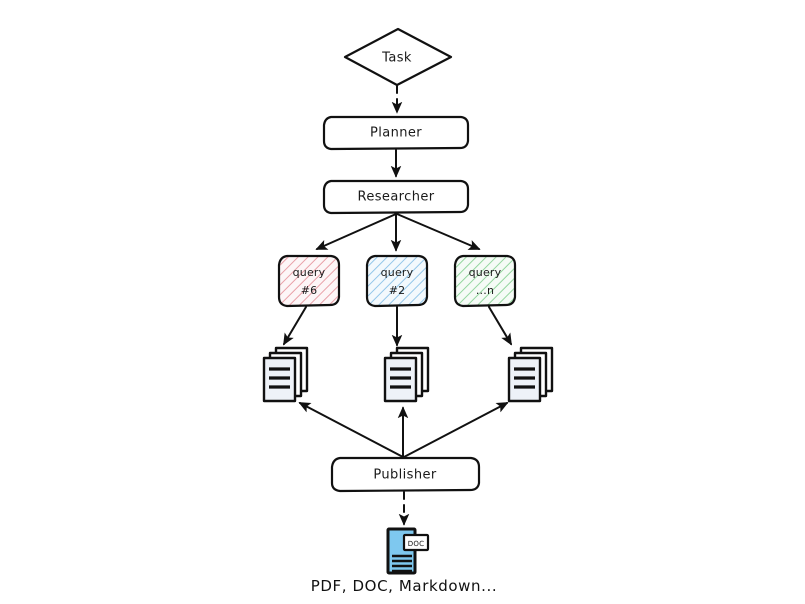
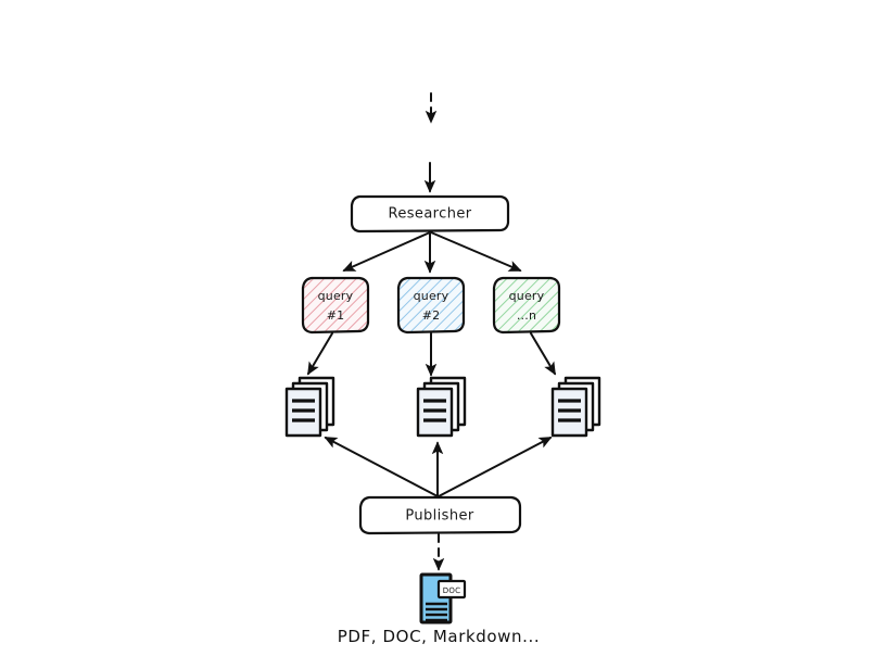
- Task
- Planner
  Researcher
  query
- #6
+ #1
  query
  #2
  query
  ...n
  Publisher
  DOC
  PDF, DOC, Markdown...
